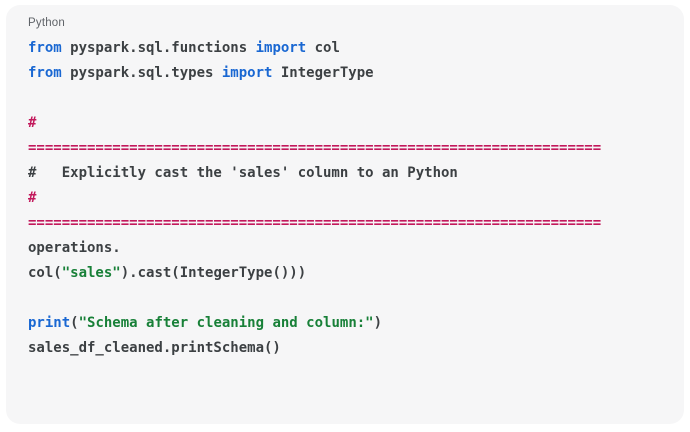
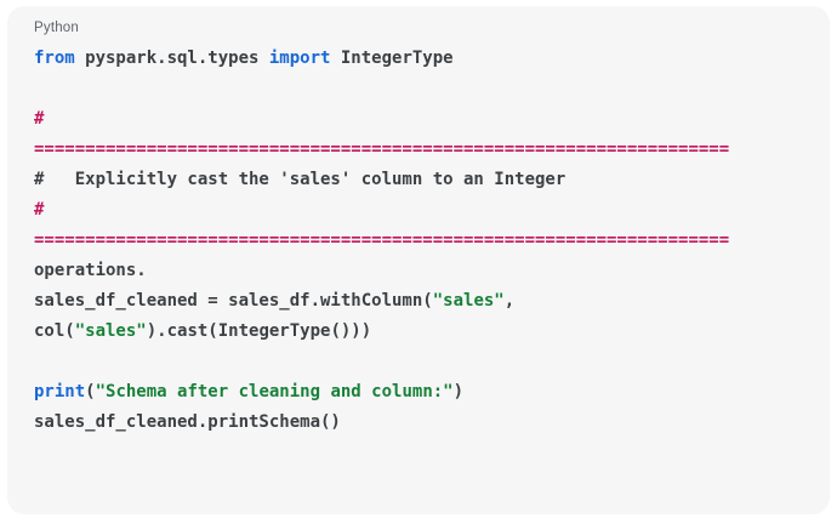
  Python
- from pyspark.sql.functions import col
  from pyspark.sql.types import IntegerType
  #
  ====================================================================
- # Explicitly cast the 'sales' column to an Python
+ # Explicitly cast the 'sales' column to an Integer
  #
  ====================================================================
  operations.
+ sales_df_cleaned = sales_df.withColumn("sales",
  col("sales").cast(IntegerType()))
  print("Schema after cleaning and column:")
  sales_df_cleaned.printSchema()
